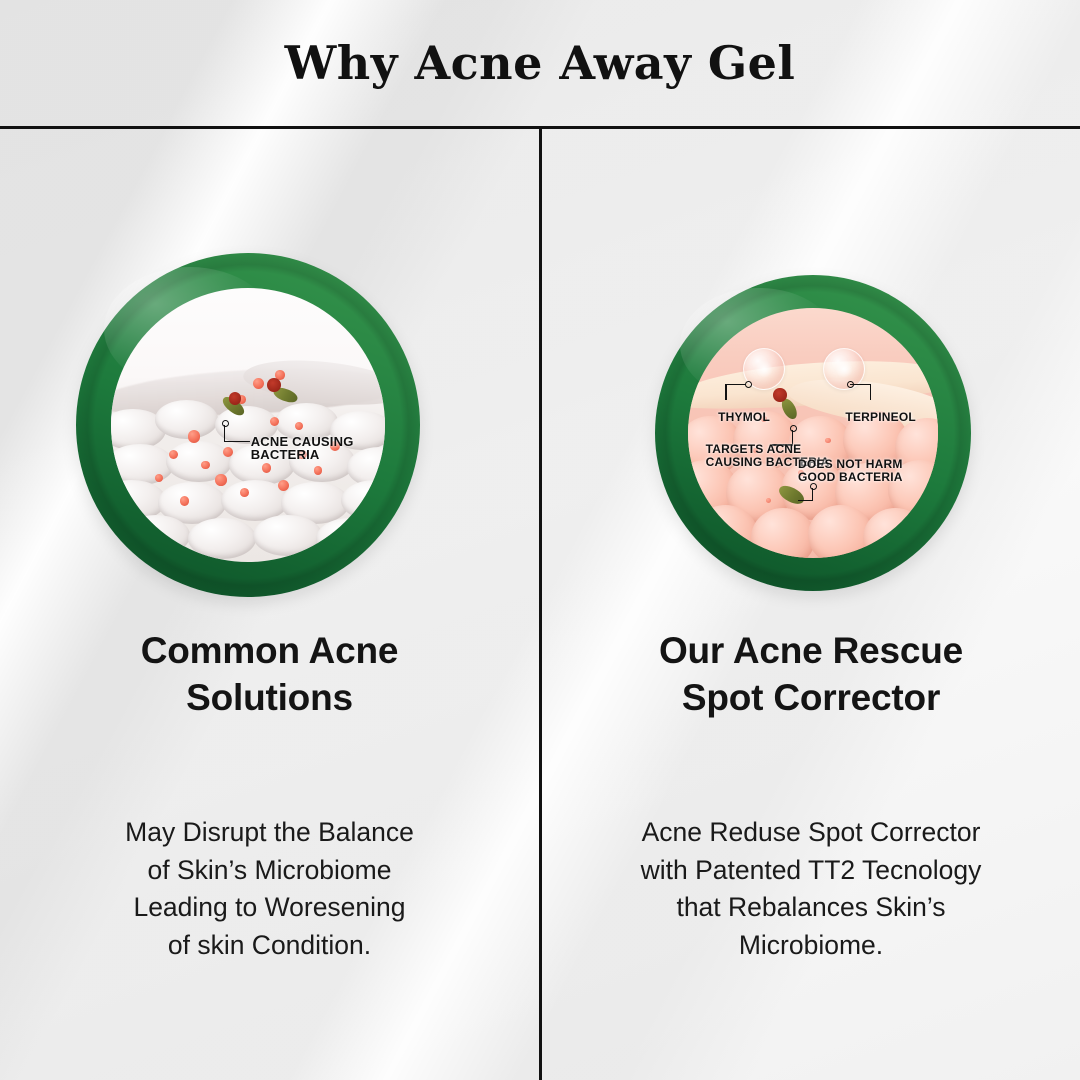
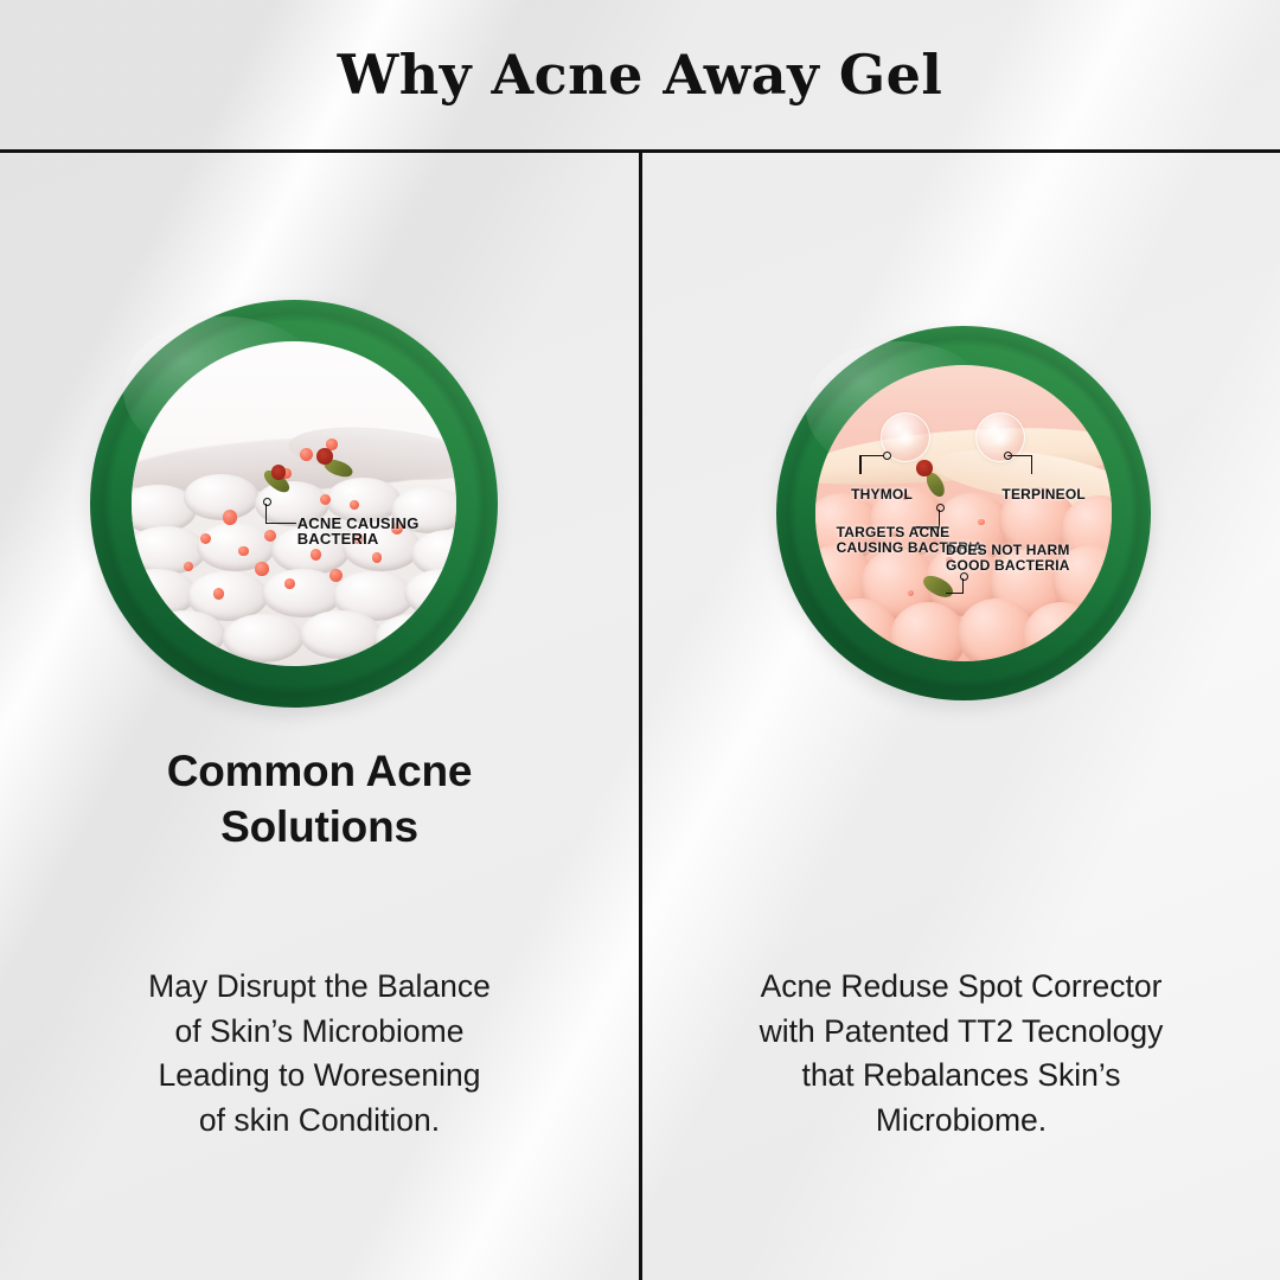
  Why Acne Away Gel
  ACNE CAUSING
  BACTERIA
  THYMOL
  TERPINEOL
  TARGETS ACNE
  CAUSING BACTERIA
  DOES NOT HARM
  GOOD BACTERIA
  Common Acne
  Solutions
  May Disrupt the Balance
  of Skin’s Microbiome
  Leading to Woresening
  of skin Condition.
- Our Acne Rescue
- Spot Corrector
  Acne Reduse Spot Corrector
  with Patented TT2 Tecnology
  that Rebalances Skin’s
  Microbiome.
